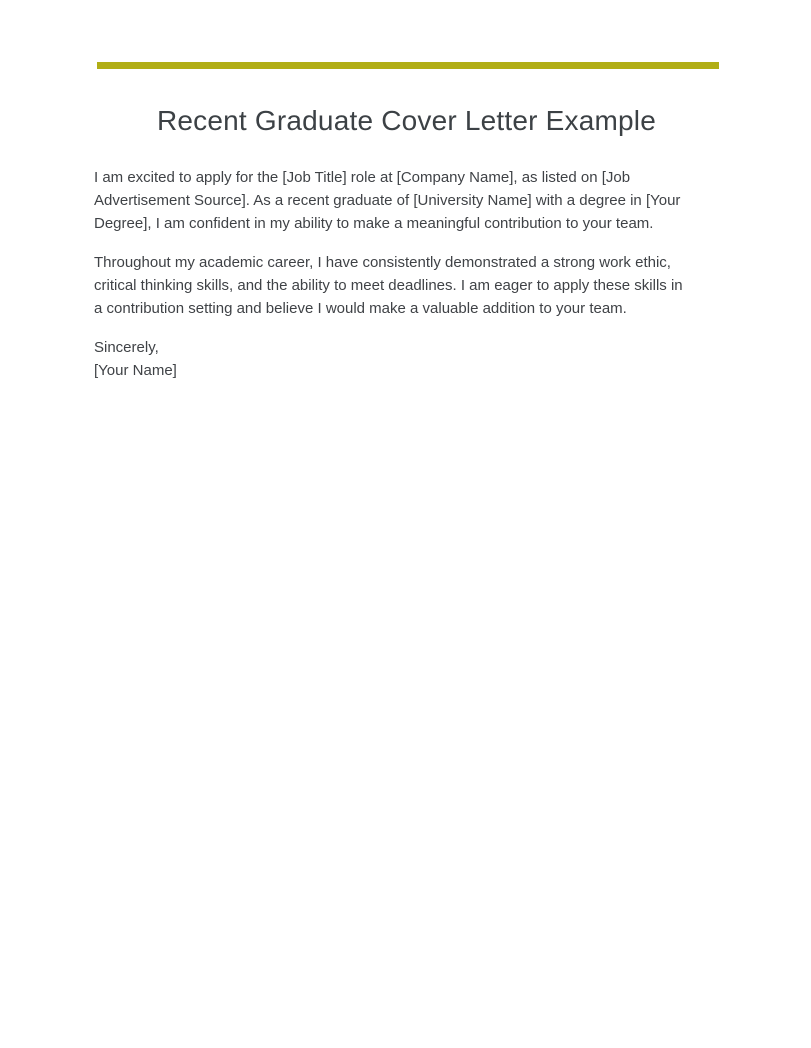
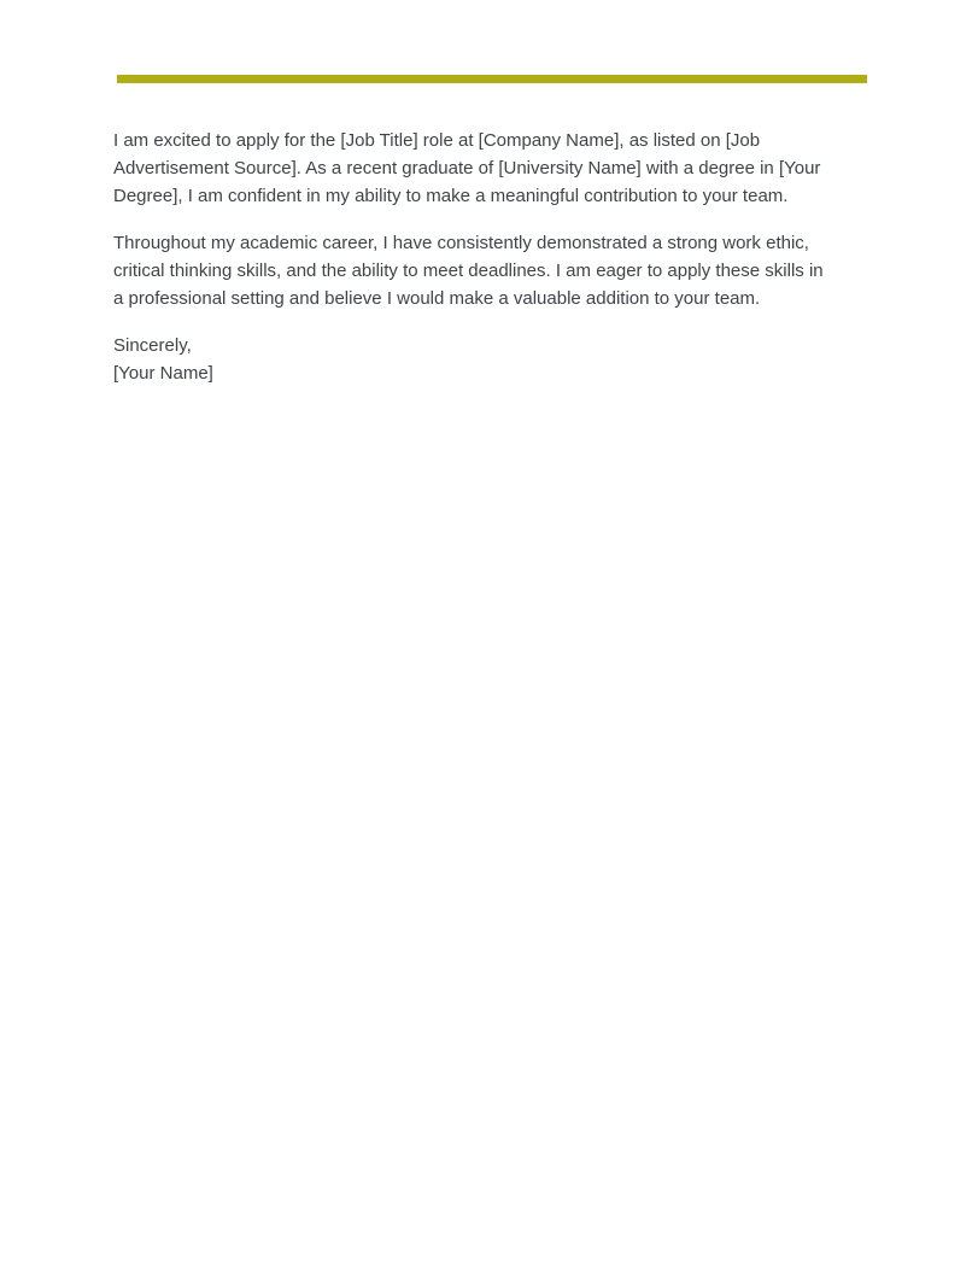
- Recent Graduate Cover Letter Example
  I am excited to apply for the [Job Title] role at [Company Name], as listed on [Job Advertisement Source]. As a recent graduate of [University Name] with a degree in [Your Degree], I am confident in my ability to make a meaningful contribution to your team.
- Throughout my academic career, I have consistently demonstrated a strong work ethic, critical thinking skills, and the ability to meet deadlines. I am eager to apply these skills in a contribution setting and believe I would make a valuable addition to your team.
+ Throughout my academic career, I have consistently demonstrated a strong work ethic, critical thinking skills, and the ability to meet deadlines. I am eager to apply these skills in a professional setting and believe I would make a valuable addition to your team.
  Sincerely,
  [Your Name]
